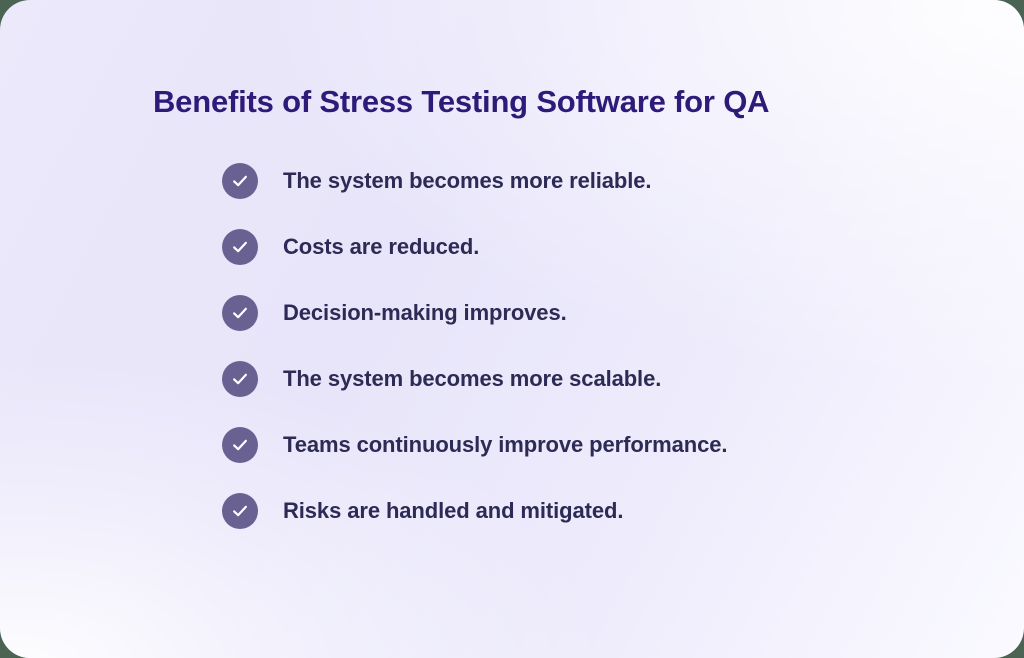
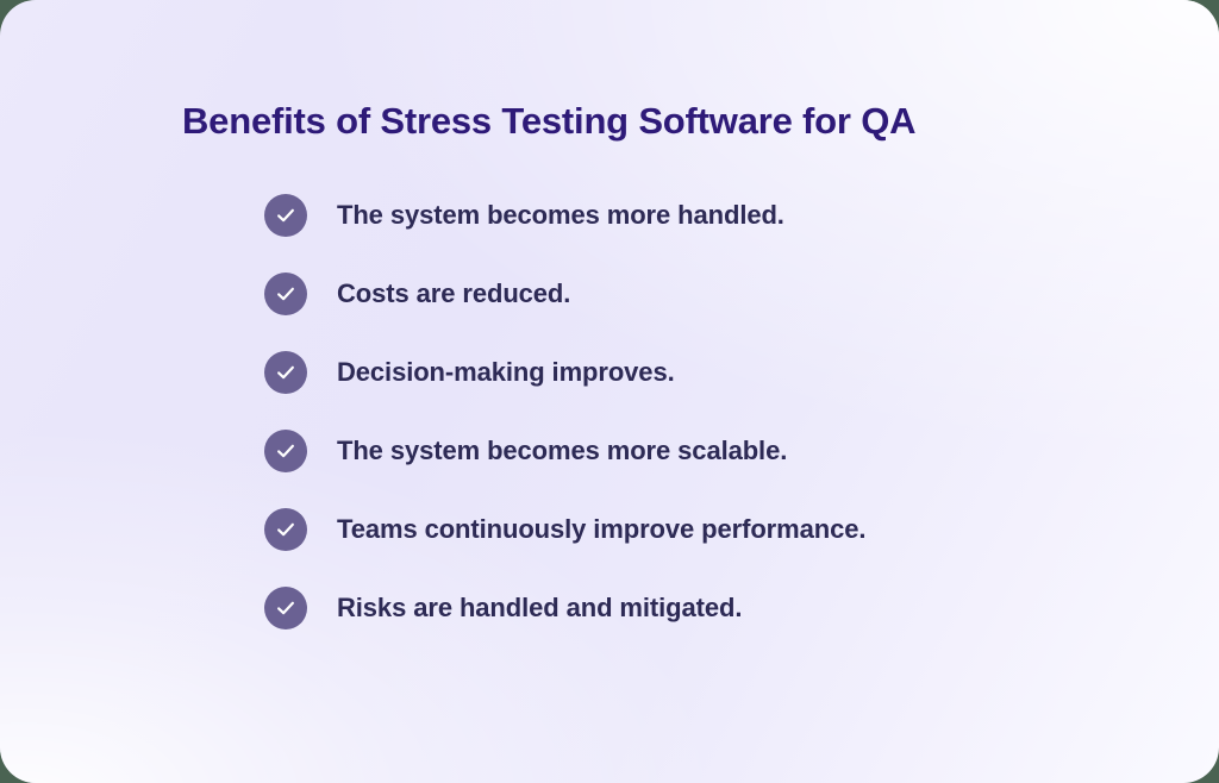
  Benefits of Stress Testing Software for QA
- The system becomes more reliable.
+ The system becomes more handled.
  Costs are reduced.
  Decision-making improves.
  The system becomes more scalable.
  Teams continuously improve performance.
  Risks are handled and mitigated.
